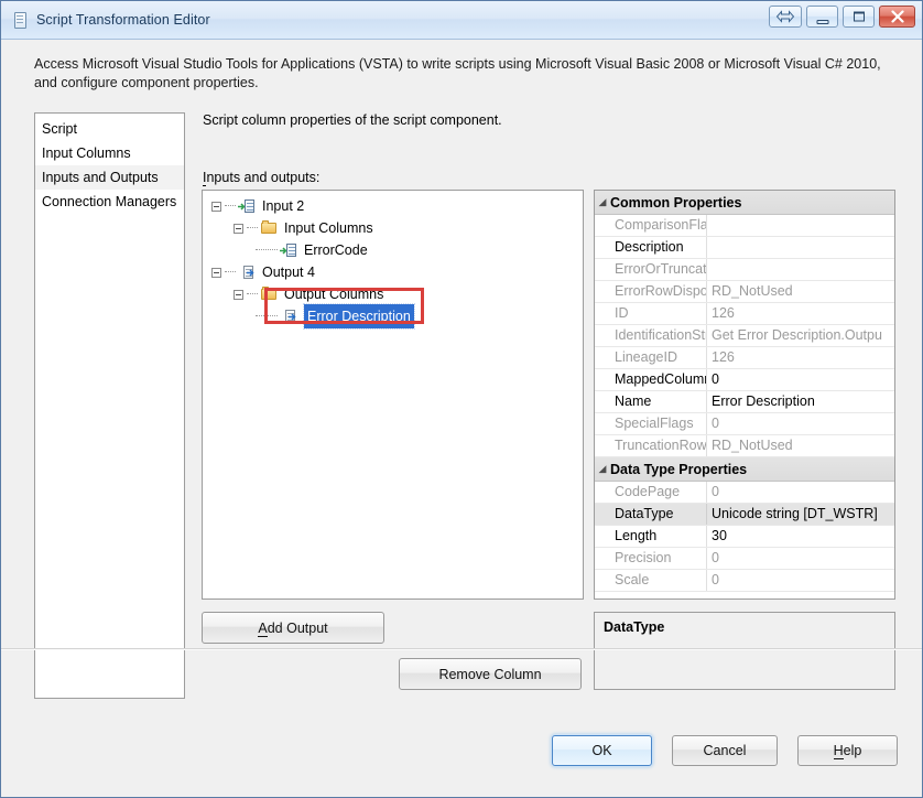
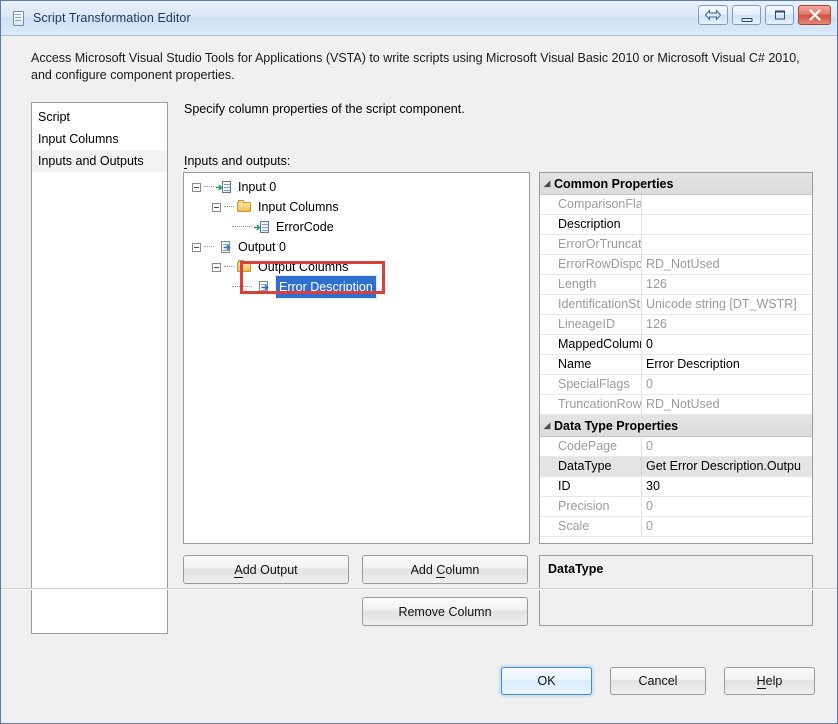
  Script Transformation Editor
- Access Microsoft Visual Studio Tools for Applications (VSTA) to write scripts using Microsoft Visual Basic 2008 or Microsoft Visual C# 2010, and configure component properties.
+ Access Microsoft Visual Studio Tools for Applications (VSTA) to write scripts using Microsoft Visual Basic 2010 or Microsoft Visual C# 2010, and configure component properties.
  Script
  Input Columns
  Inputs and Outputs
- Connection Managers
- Script column properties of the script component.
+ Specify column properties of the script component.
  Inputs and outputs:
- Input 2
+ Input 0
  Input Columns
  ErrorCode
- Output 4
+ Output 0
  Output Columns
  Error Description
  Add Output
+ Add Column
  Remove Column
  ◢
  Common Properties
  ComparisonFla
  Description
  ErrorOrTruncat
  ErrorRowDispo
  RD_NotUsed
- ID
+ Length
  126
  IdentificationSt
- Get Error Description.Outpu
+ Unicode string [DT_WSTR]
  LineageID
  126
  MappedColum
  0
  Name
  Error Description
  SpecialFlags
  0
  TruncationRow
  RD_NotUsed
  ◢
  Data Type Properties
  CodePage
  0
  DataType
- Unicode string [DT_WSTR]
+ Get Error Description.Outpu
- Length
+ ID
  30
  Precision
  0
  Scale
  0
  DataType
  OK
  Cancel
  Help
